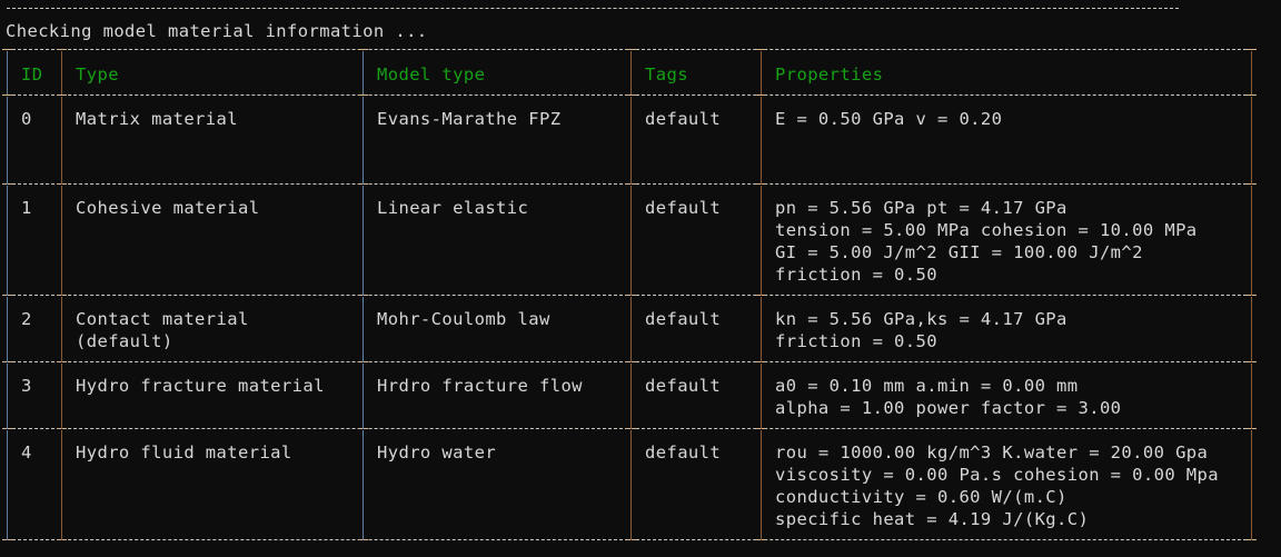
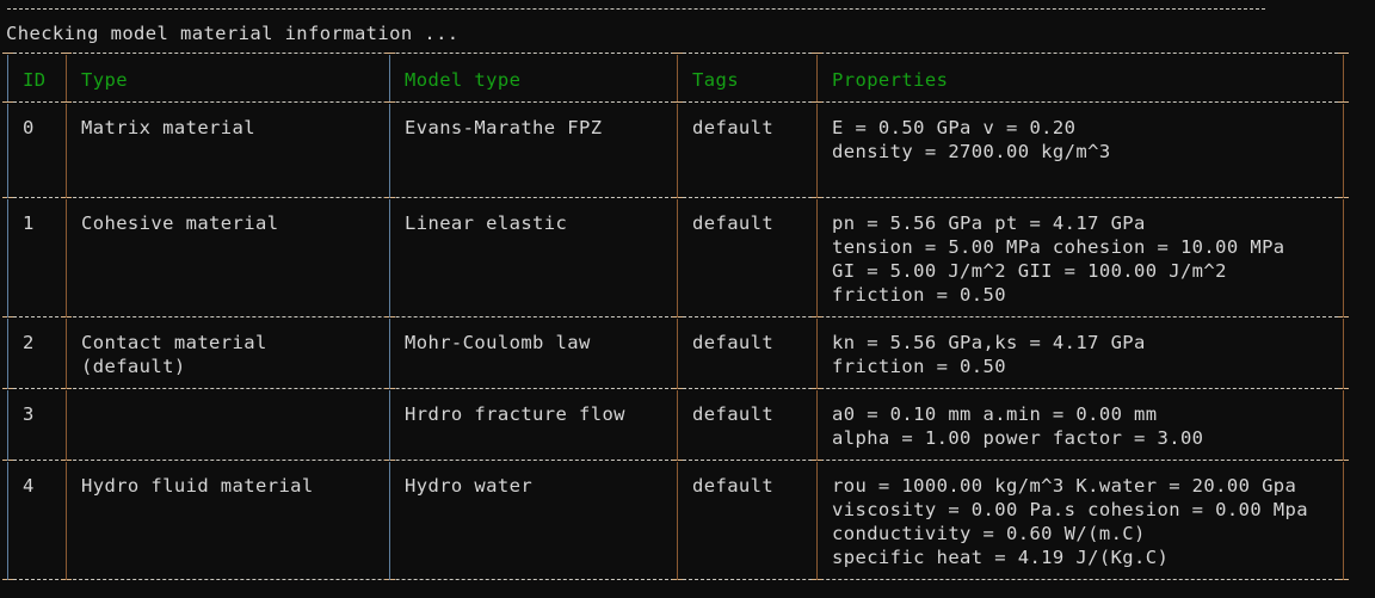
  Checking model material information ...
  ID
  Type
  Model type
  Tags
  Properties
  0
  Matrix material
  Evans-Marathe FPZ
  default
  E = 0.50 GPa v = 0.20
+ density = 2700.00 kg/m^3
  1
  Cohesive material
  Linear elastic
  default
  pn = 5.56 GPa pt = 4.17 GPa
  tension = 5.00 MPa cohesion = 10.00 MPa
  GI = 5.00 J/m^2 GII = 100.00 J/m^2
  friction = 0.50
  2
  Contact material
  (default)
  Mohr-Coulomb law
  default
  kn = 5.56 GPa,ks = 4.17 GPa
  friction = 0.50
  3
- Hydro fracture material
  Hrdro fracture flow
  default
  a0 = 0.10 mm a.min = 0.00 mm
  alpha = 1.00 power factor = 3.00
  4
  Hydro fluid material
  Hydro water
  default
  rou = 1000.00 kg/m^3 K.water = 20.00 Gpa
  viscosity = 0.00 Pa.s cohesion = 0.00 Mpa
  conductivity = 0.60 W/(m.C)
  specific heat = 4.19 J/(Kg.C)
